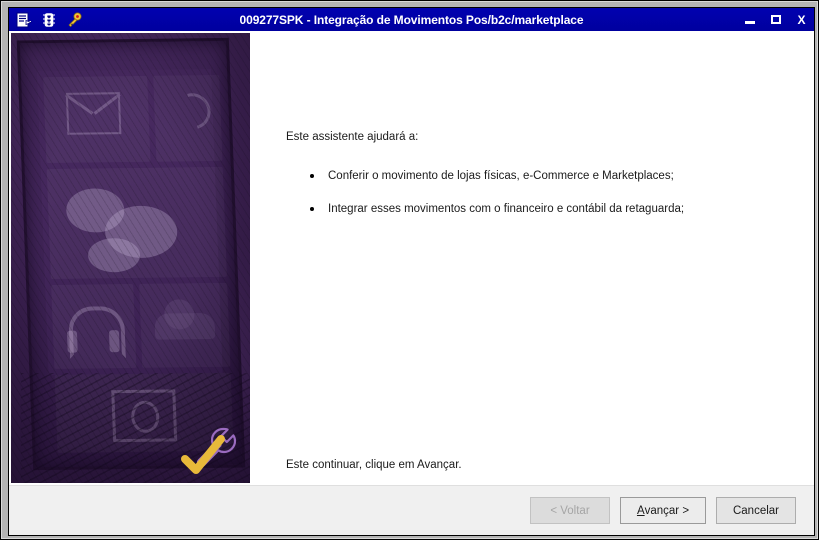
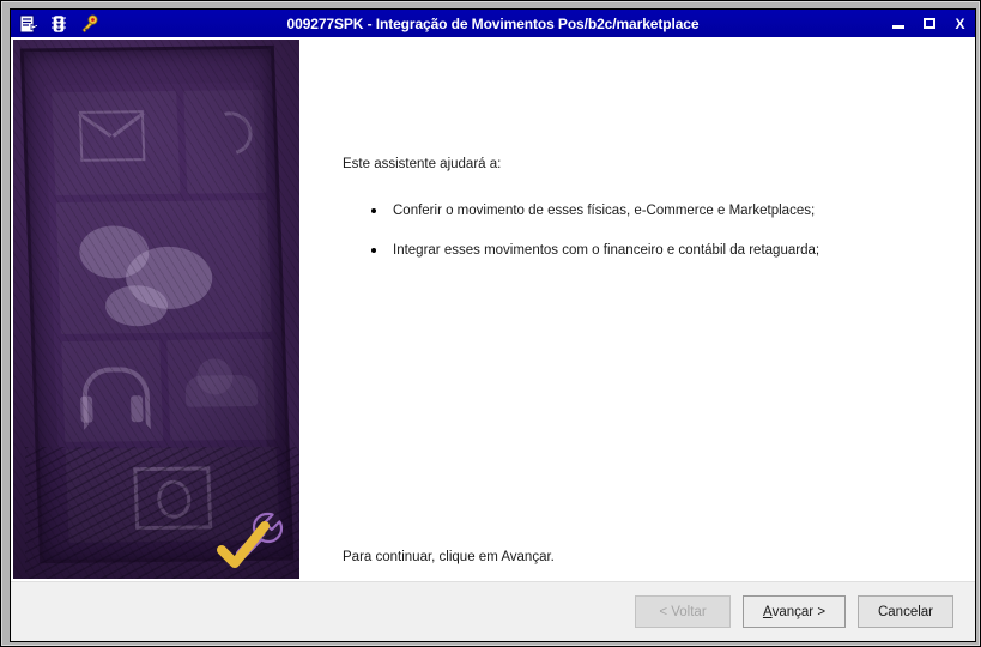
  009277SPK - Integração de Movimentos Pos/b2c/marketplace
  X
  Este assistente ajudará a:
- Conferir o movimento de lojas físicas, e-Commerce e Marketplaces;
+ Conferir o movimento de esses físicas, e-Commerce e Marketplaces;
  Integrar esses movimentos com o financeiro e contábil da retaguarda;
- Este continuar, clique em Avançar.
+ Para continuar, clique em Avançar.
  < Voltar
  A
  vançar >
  Cancelar
